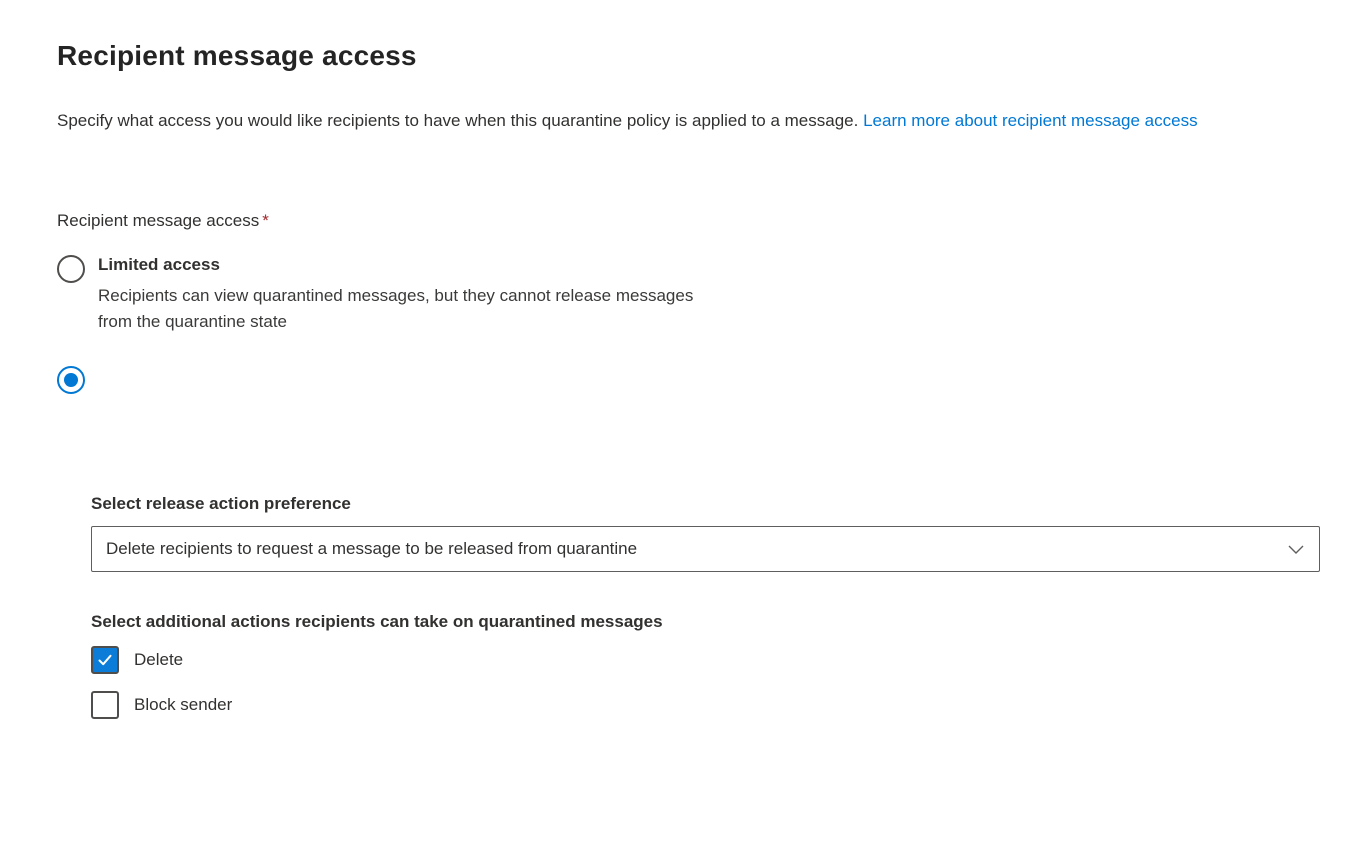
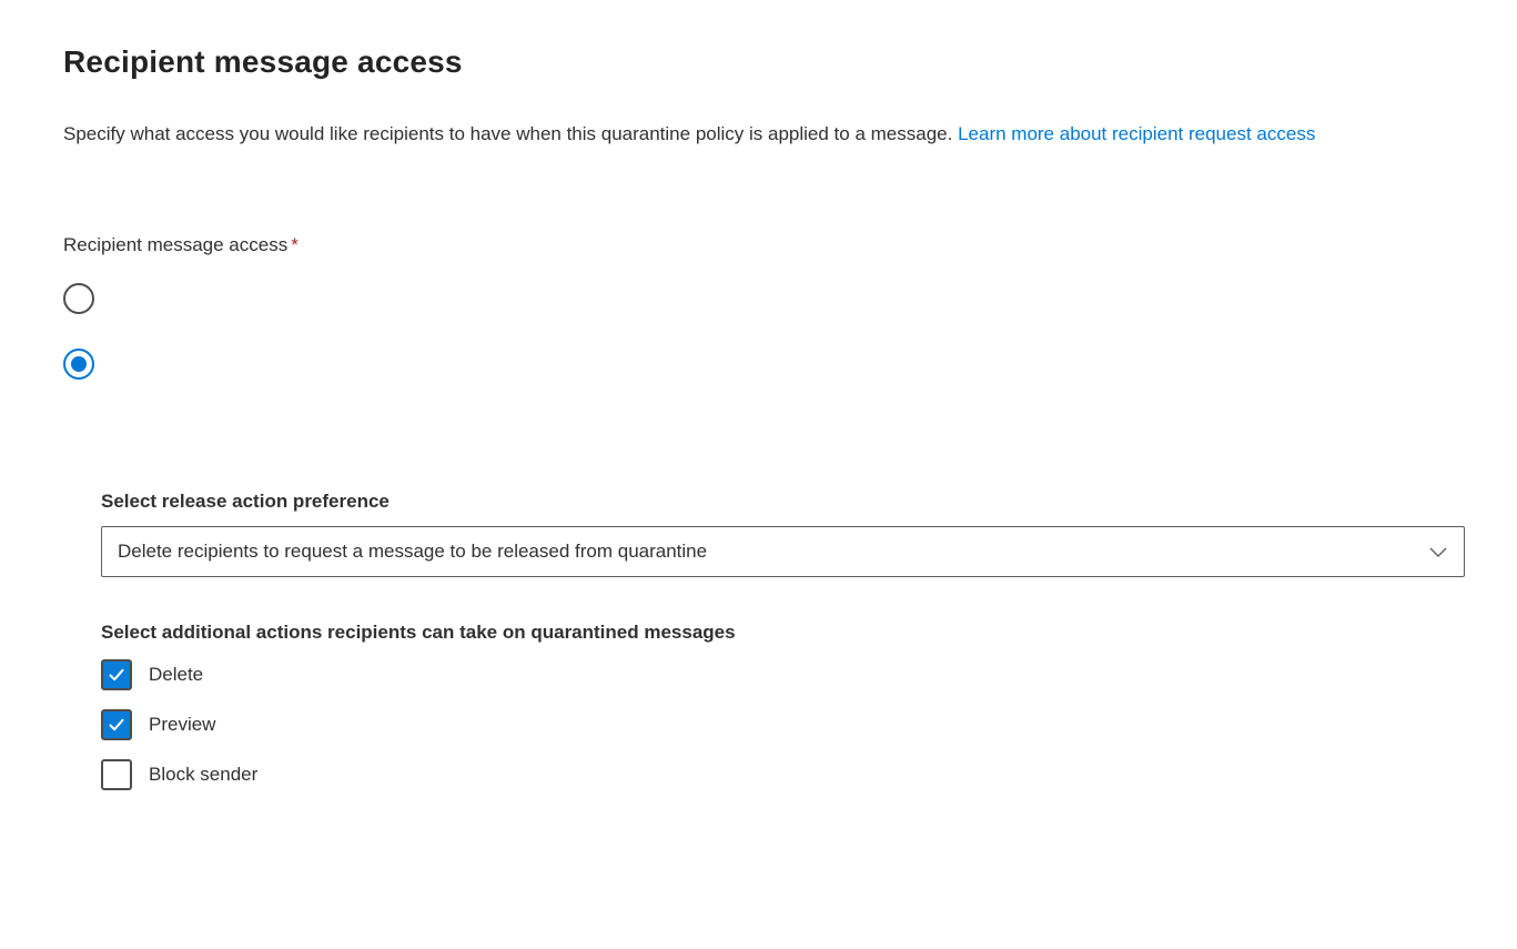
  Recipient message access
- Specify what access you would like recipients to have when this quarantine policy is applied to a message. Learn more about recipient message access
+ Specify what access you would like recipients to have when this quarantine policy is applied to a message. Learn more about recipient request access
  Recipient message access *
- Limited access
- Recipients can view quarantined messages, but they cannot release messages
- from the quarantine state
  Select release action preference
  Delete recipients to request a message to be released from quarantine
  Select additional actions recipients can take on quarantined messages
  Delete
+ Preview
  Block sender
